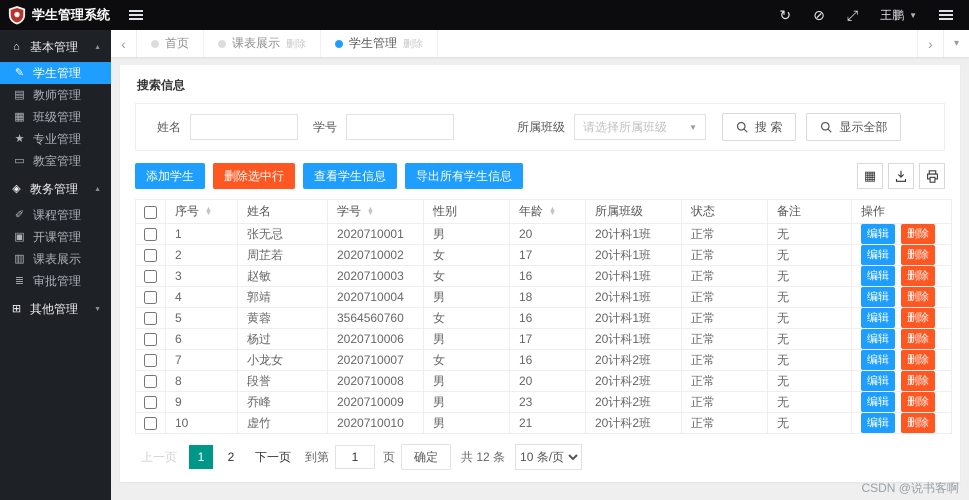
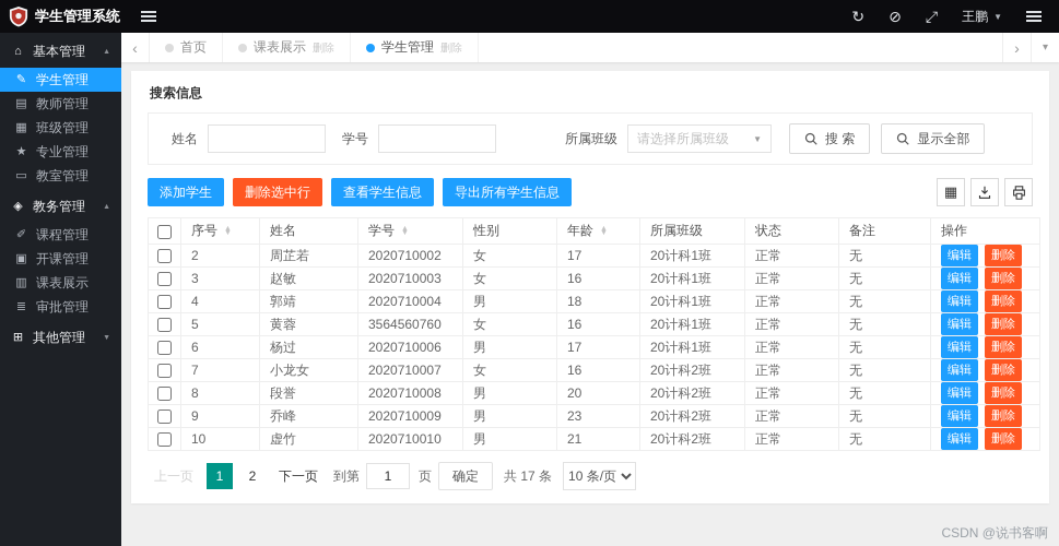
  学生管理系统
  ↻
  ⊘
  ⤢
  王鹏
  ▼
  ⌂
  基本管理
  ✎
  学生管理
  ▤
  教师管理
  ▦
  班级管理
  ★
  专业管理
  ▭
  教室管理
  ◈
  教务管理
  ✐
  课程管理
  ▣
  开课管理
  ▥
  课表展示
  ≣
  审批管理
  ⊞
  其他管理
  ‹
  首页
  课表展示
  删除
  学生管理
  删除
  ›
  ▾
  搜索信息
  姓名
  学号
  所属班级
  请选择所属班级
  ▼
  搜 索
  显示全部
  添加学生
  删除选中行
  查看学生信息
  导出所有学生信息
  ▦
  	序号	姓名	学号	性别	年龄	所属班级	状态	备注	操作
- 	1	张无忌	2020710001	男	20	20计科1班	正常	无	编辑 删除
  	2	周芷若	2020710002	女	17	20计科1班	正常	无	编辑 删除
  	3	赵敏	2020710003	女	16	20计科1班	正常	无	编辑 删除
  	4	郭靖	2020710004	男	18	20计科1班	正常	无	编辑 删除
  	5	黄蓉	3564560760	女	16	20计科1班	正常	无	编辑 删除
  	6	杨过	2020710006	男	17	20计科1班	正常	无	编辑 删除
  	7	小龙女	2020710007	女	16	20计科2班	正常	无	编辑 删除
  	8	段誉	2020710008	男	20	20计科2班	正常	无	编辑 删除
  	9	乔峰	2020710009	男	23	20计科2班	正常	无	编辑 删除
  	10	虚竹	2020710010	男	21	20计科2班	正常	无	编辑 删除
  上一页
  1
  2
  下一页
  到第
  1
  页
  确定
- 共 12 条
+ 共 17 条
  10 条/页
  CSDN @说书客啊
